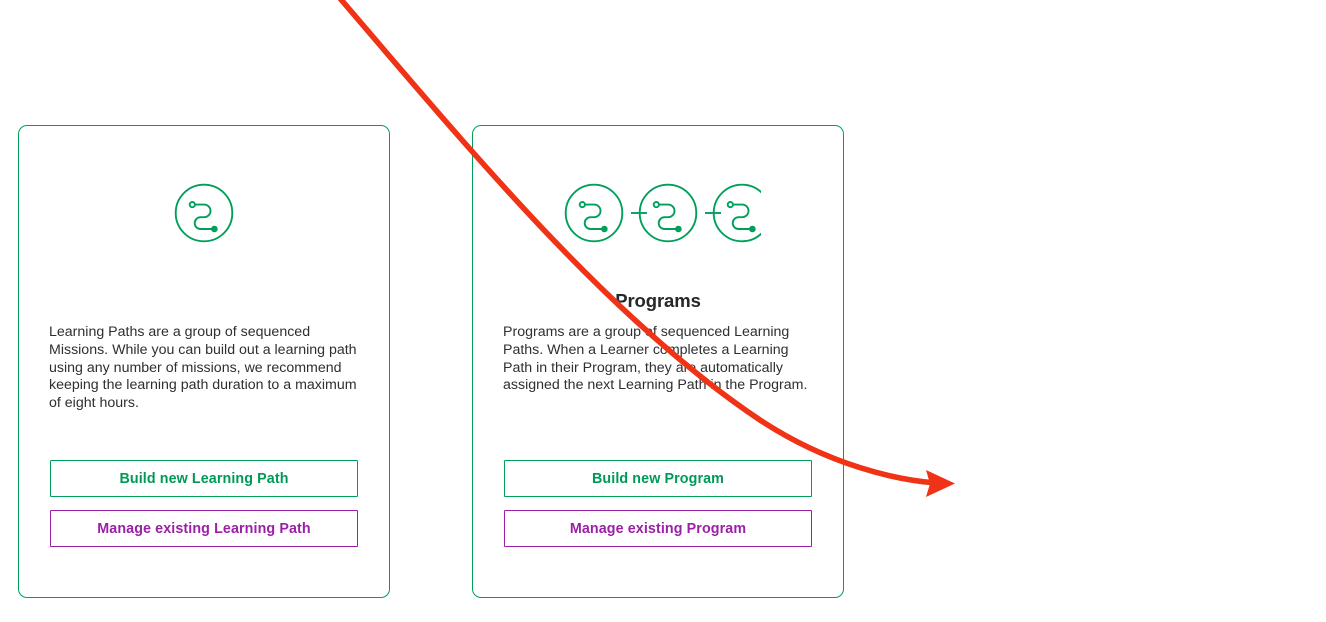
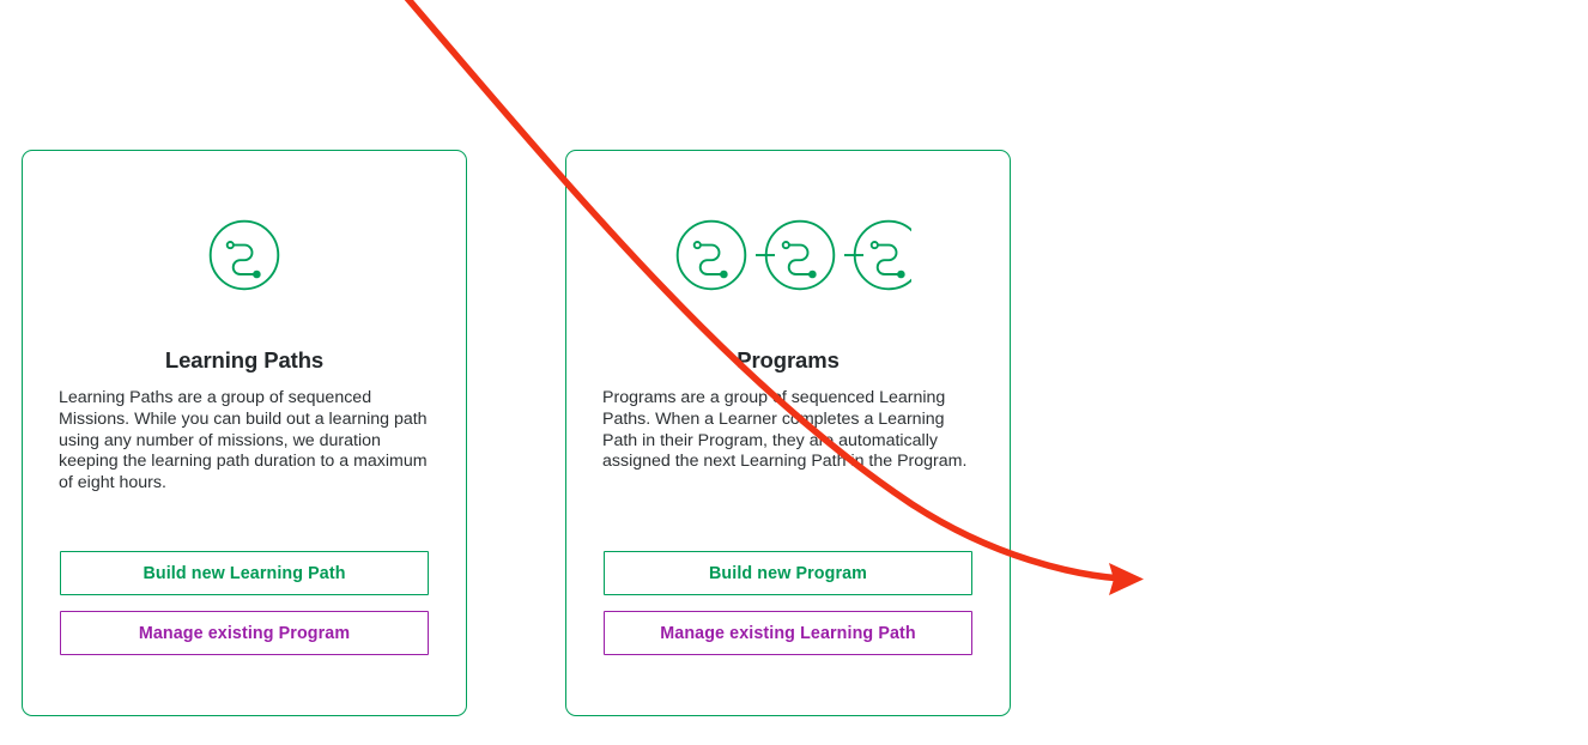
+ Learning Paths
- Learning Paths are a group of sequenced Missions. While you can build out a learning path using any number of missions, we recommend keeping the learning path duration to a maximum of eight hours.
+ Learning Paths are a group of sequenced Missions. While you can build out a learning path using any number of missions, we duration keeping the learning path duration to a maximum of eight hours.
  Build new Learning Path
- Manage existing Learning Path
+ Manage existing Program
  Programs
  Programs are a groupf sequenced Learning Paths. When a Learner completes a Learning Path in their Program, they a automatically assigned the next Learning Pathn the Program.
  Build new Program
- Manage existing Program
+ Manage existing Learning Path
